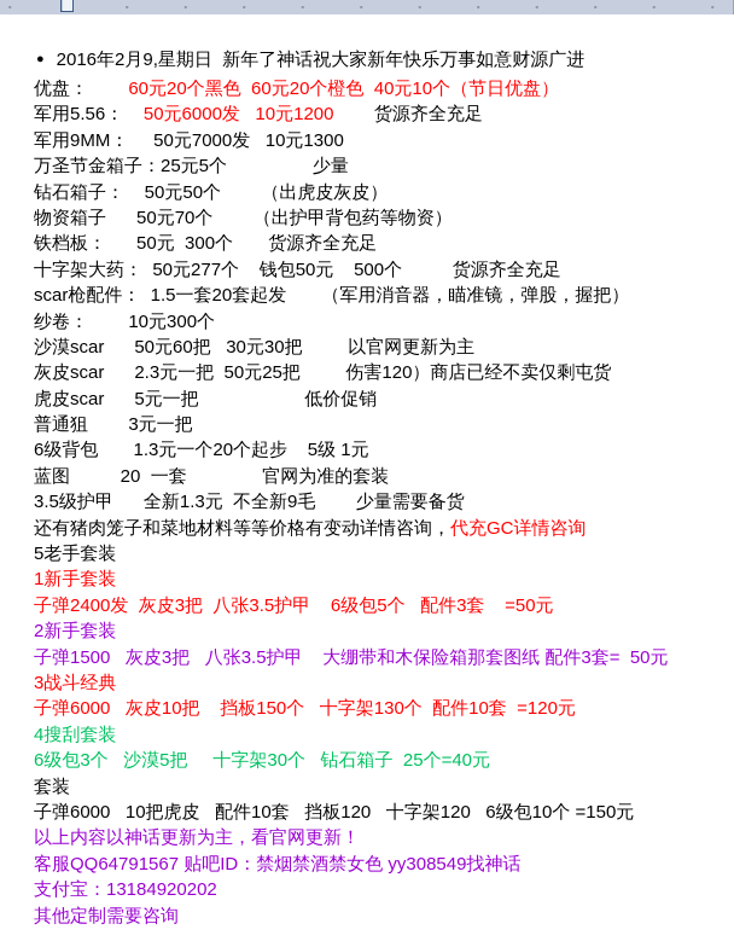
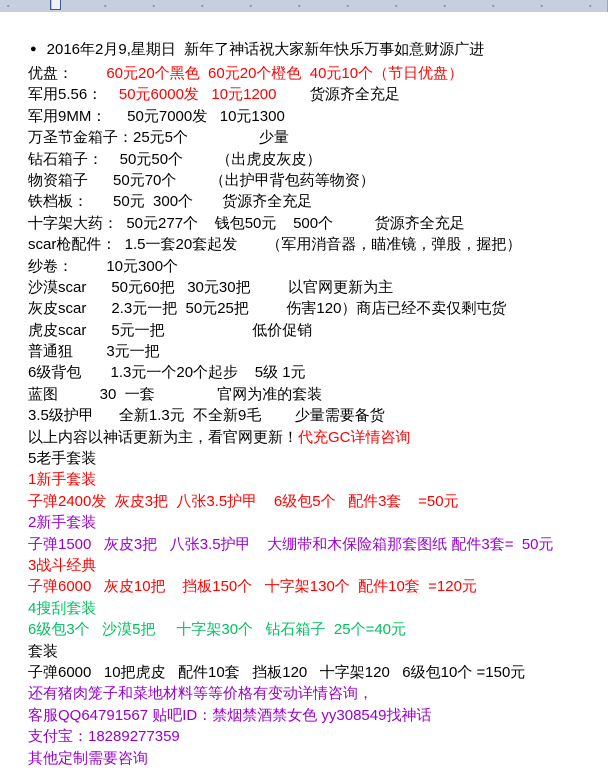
  ● 2016年2月9,星期日 新年了神话祝大家新年快乐万事如意财源广进
  优盘： 60元20个黑色 60元20个橙色 40元10个（节日优盘）
  军用5.56： 50元6000发 10元1200 货源齐全充足
  军用9MM： 50元7000发 10元1300
  万圣节金箱子：25元5个 少量
  钻石箱子： 50元50个 （出虎皮灰皮）
  物资箱子 50元70个 （出护甲背包药等物资）
  铁档板： 50元 300个 货源齐全充足
  十字架大药： 50元277个 钱包50元 500个 货源齐全充足
  scar枪配件： 1.5一套20套起发 （军用消音器，瞄准镜，弹股，握把）
  纱卷： 10元300个
  沙漠scar 50元60把 30元30把 以官网更新为主
  灰皮scar 2.3元一把 50元25把 伤害120）商店已经不卖仅剩屯货
  虎皮scar 5元一把 低价促销
  普通狙 3元一把
  6级背包 1.3元一个20个起步 5级 1元
- 蓝图 20 一套 官网为准的套装
+ 蓝图 30 一套 官网为准的套装
  3.5级护甲 全新1.3元 不全新9毛 少量需要备货
- 还有猪肉笼子和菜地材料等等价格有变动详情咨询，代充GC详情咨询
+ 以上内容以神话更新为主，看官网更新！代充GC详情咨询
  5老手套装
  1新手套装
  子弹2400发 灰皮3把 八张3.5护甲 6级包5个 配件3套 =50元
  2新手套装
  子弹1500 灰皮3把 八张3.5护甲 大绷带和木保险箱那套图纸 配件3套= 50元
  3战斗经典
  子弹6000 灰皮10把 挡板150个 十字架130个 配件10套 =120元
  4搜刮套装
  6级包3个 沙漠5把 十字架30个 钻石箱子 25个=40元
  套装
  子弹6000 10把虎皮 配件10套 挡板120 十字架120 6级包10个 =150元
- 以上内容以神话更新为主，看官网更新！
+ 还有猪肉笼子和菜地材料等等价格有变动详情咨询，
  客服QQ64791567 贴吧ID：禁烟禁酒禁女色 yy308549找神话
- 支付宝：13184920202
+ 支付宝：18289277359
  其他定制需要咨询
